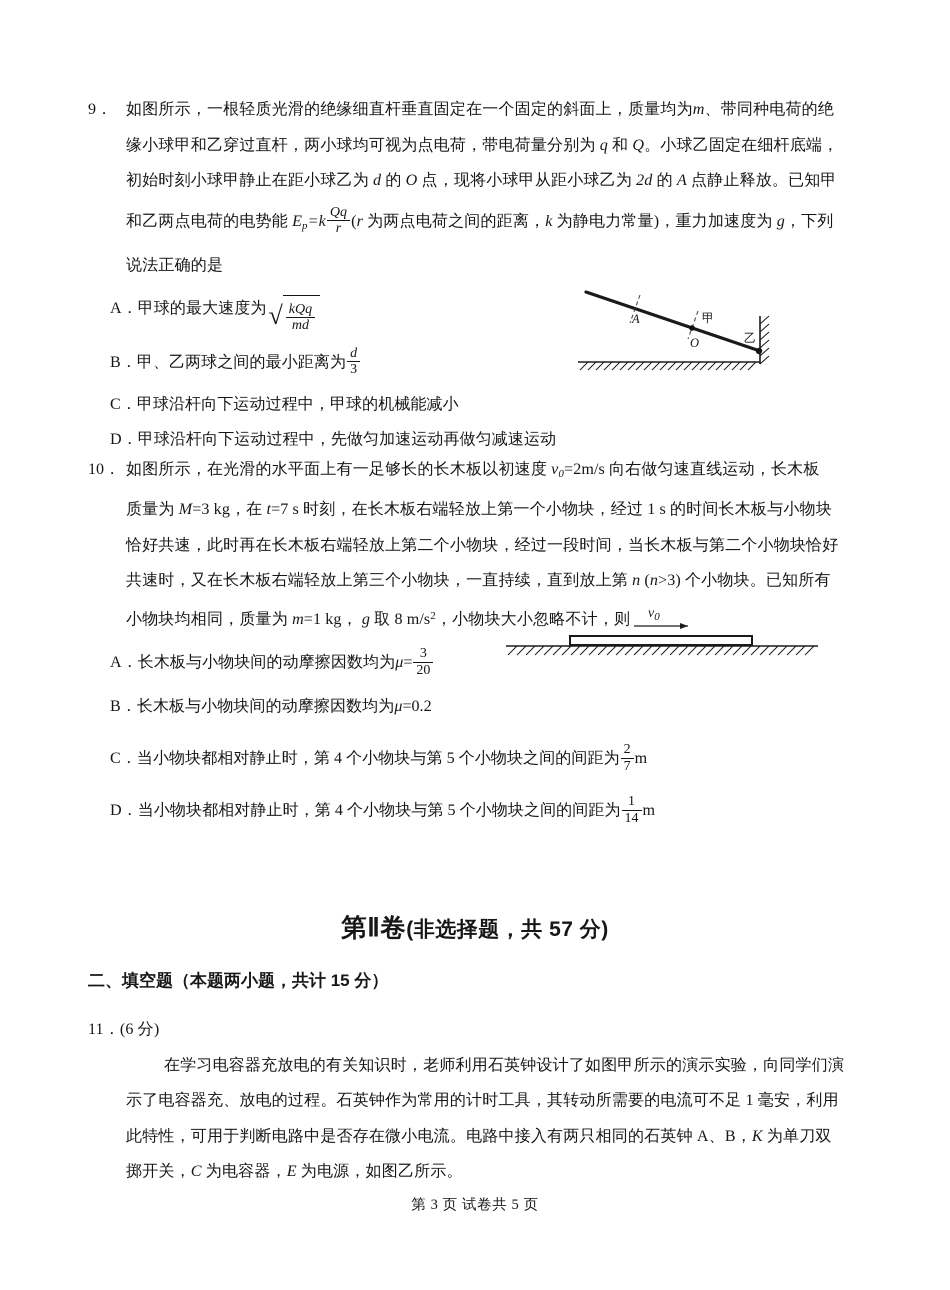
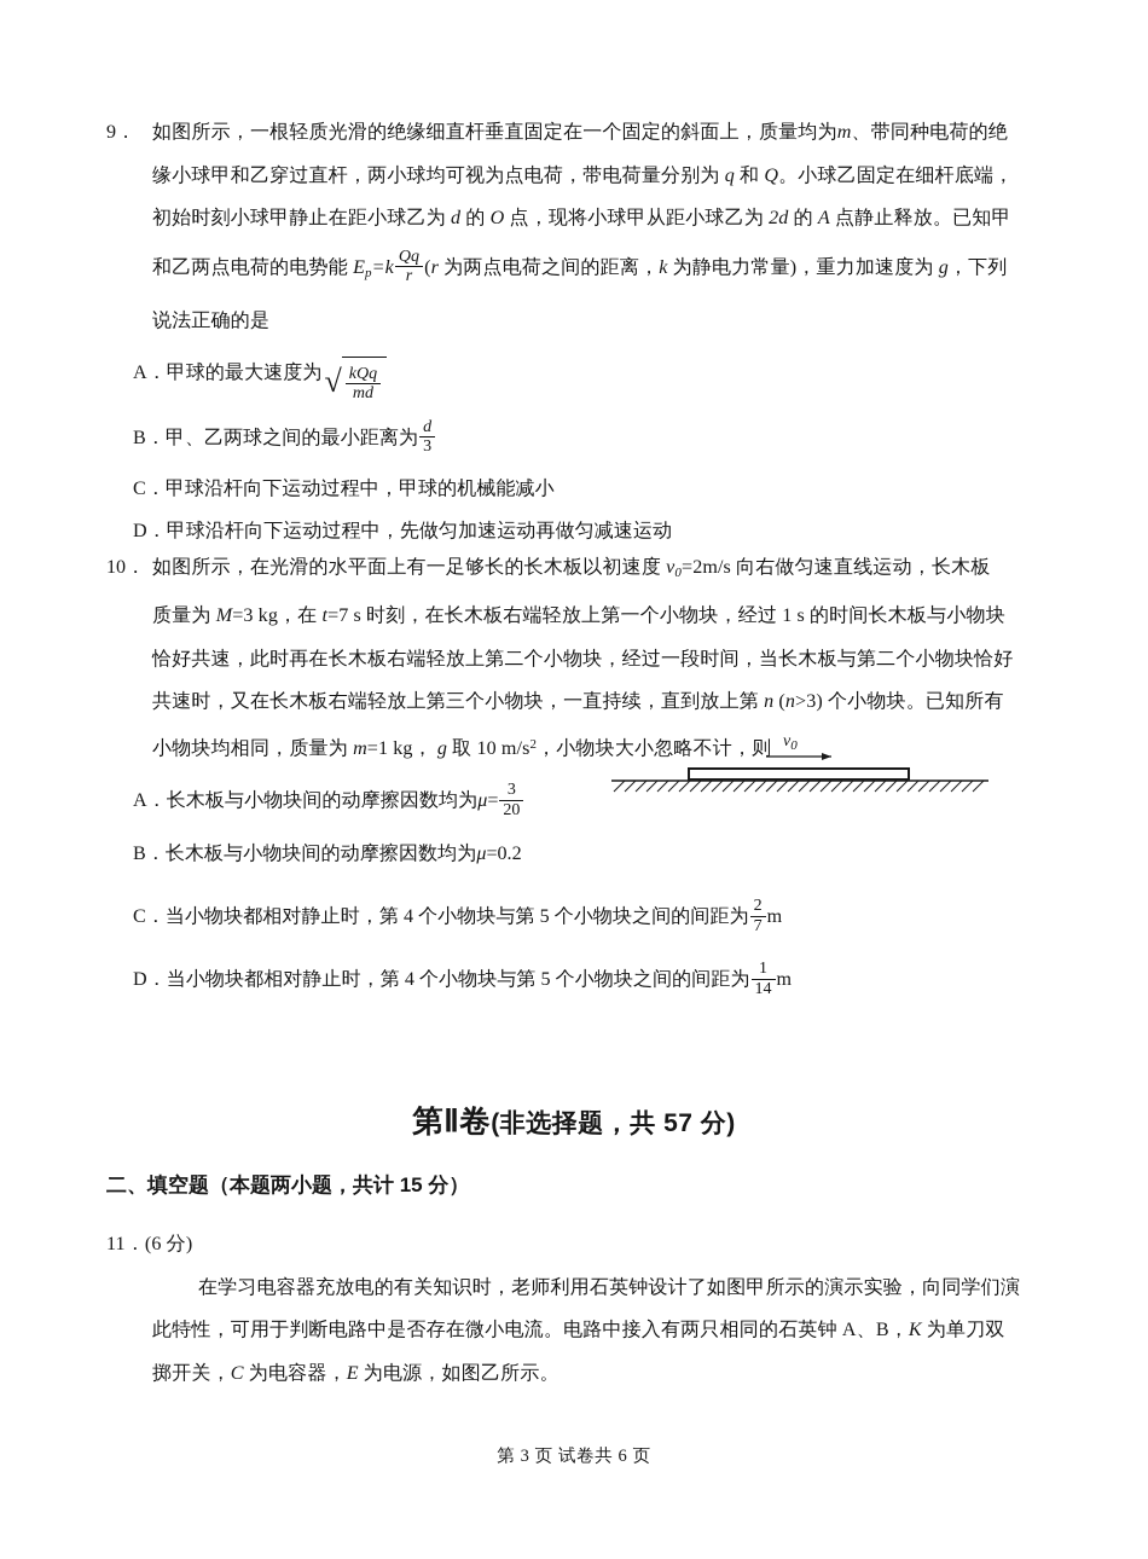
  9．
  如图所示，一根轻质光滑的绝缘细直杆垂直固定在一个固定的斜面上，质量均为m、带同种电荷的绝
  缘小球甲和乙穿过直杆，两小球均可视为点电荷，带电荷量分别为 q 和 Q。小球乙固定在细杆底端，
  初始时刻小球甲静止在距小球乙为 d 的 O 点，现将小球甲从距小球乙为 2d 的 A 点静止释放。已知甲
  和乙两点电荷的电势能 Ep=k
  Qq
  r
  (r 为两点电荷之间的距离，k 为静电力常量)，重力加速度为 g，下列
  说法正确的是
  A．甲球的最大速度为√
  kQq
  md
  B．甲、乙两球之间的最小距离为
  d
  3
  C．甲球沿杆向下运动过程中，甲球的机械能减小
  D．甲球沿杆向下运动过程中，先做匀加速运动再做匀减速运动
- A
- 甲
- O
- 乙
  10．
  如图所示，在光滑的水平面上有一足够长的长木板以初速度 v0=2m/s 向右做匀速直线运动，长木板
  质量为 M=3 kg，在 t=7 s 时刻，在长木板右端轻放上第一个小物块，经过 1 s 的时间长木板与小物块
  恰好共速，此时再在长木板右端轻放上第二个小物块，经过一段时间，当长木板与第二个小物块恰好
  共速时，又在长木板右端轻放上第三个小物块，一直持续，直到放上第 n (n>3) 个小物块。已知所有
- 小物块均相同，质量为 m=1 kg， g 取 8 m/s2，小物块大小忽略不计，则
+ 小物块均相同，质量为 m=1 kg， g 取 10 m/s2，小物块大小忽略不计，则
  A．长木板与小物块间的动摩擦因数均为μ=
  3
  20
  B．长木板与小物块间的动摩擦因数均为μ=0.2
  C．当小物块都相对静止时，第 4 个小物块与第 5 个小物块之间的间距为
  2
  7
  m
  D．当小物块都相对静止时，第 4 个小物块与第 5 个小物块之间的间距为
  1
  14
  m
  v0
  第Ⅱ卷(非选择题，共 57 分)
  二、填空题（本题两小题，共计 15 分）
  11．(6 分)
  在学习电容器充放电的有关知识时，老师利用石英钟设计了如图甲所示的演示实验，向同学们演
- 示了电容器充、放电的过程。石英钟作为常用的计时工具，其转动所需要的电流可不足 1 毫安，利用
  此特性，可用于判断电路中是否存在微小电流。电路中接入有两只相同的石英钟 A、B，K 为单刀双
  掷开关，C 为电容器，E 为电源，如图乙所示。
- 第 3 页 试卷共 5 页
+ 第 3 页 试卷共 6 页
